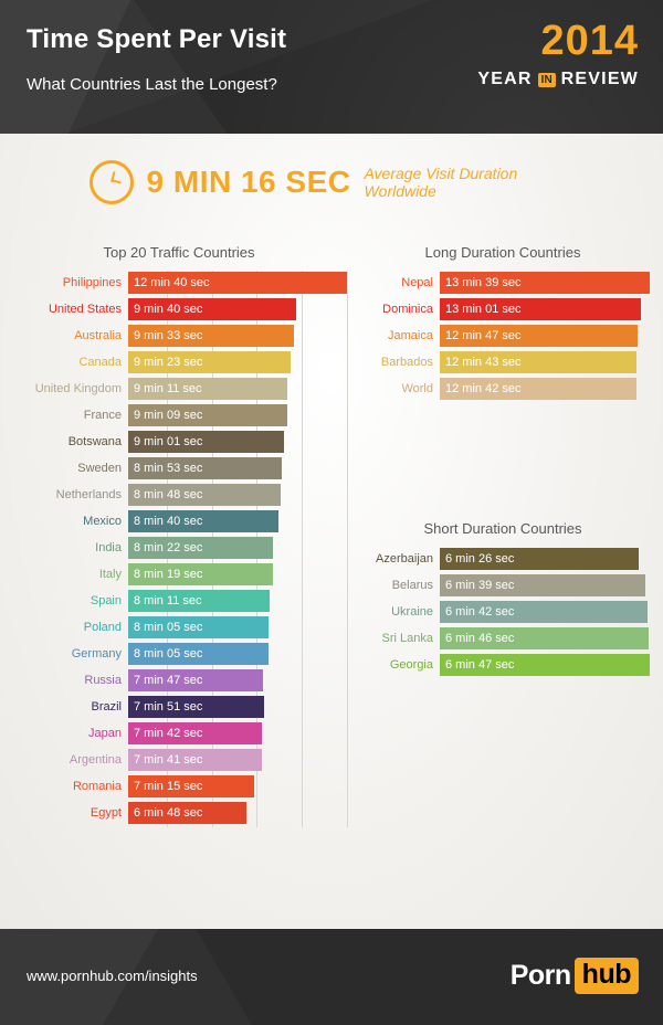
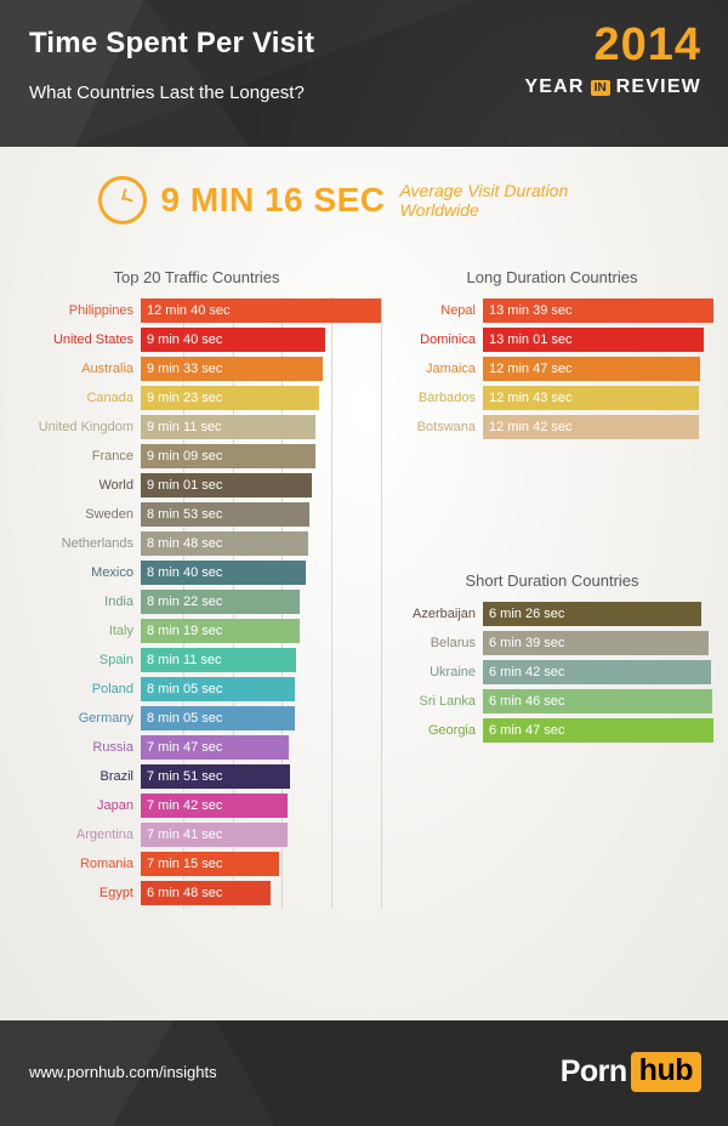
  Time Spent Per Visit
  What Countries Last the Longest?
  2014
  YEAR
  IN
  REVIEW
  9 MIN 16 SEC
  Average Visit Duration Worldwide
  Top 20 Traffic Countries
  Philippines
  12 min 40 sec
  United States
  9 min 40 sec
  Australia
  9 min 33 sec
  Canada
  9 min 23 sec
  United Kingdom
  9 min 11 sec
  France
  9 min 09 sec
- Botswana
+ World
  9 min 01 sec
  Sweden
  8 min 53 sec
  Netherlands
  8 min 48 sec
  Mexico
  8 min 40 sec
  India
  8 min 22 sec
  Italy
  8 min 19 sec
  Spain
  8 min 11 sec
  Poland
  8 min 05 sec
  Germany
  8 min 05 sec
  Russia
  7 min 47 sec
  Brazil
  7 min 51 sec
  Japan
  7 min 42 sec
  Argentina
  7 min 41 sec
  Romania
  7 min 15 sec
  Egypt
  6 min 48 sec
  Long Duration Countries
  Nepal
  13 min 39 sec
  Dominica
  13 min 01 sec
  Jamaica
  12 min 47 sec
  Barbados
  12 min 43 sec
- World
+ Botswana
  12 min 42 sec
  Short Duration Countries
  Azerbaijan
  6 min 26 sec
  Belarus
  6 min 39 sec
  Ukraine
  6 min 42 sec
  Sri Lanka
  6 min 46 sec
  Georgia
  6 min 47 sec
  www.pornhub.com/insights
  Porn
  hub
